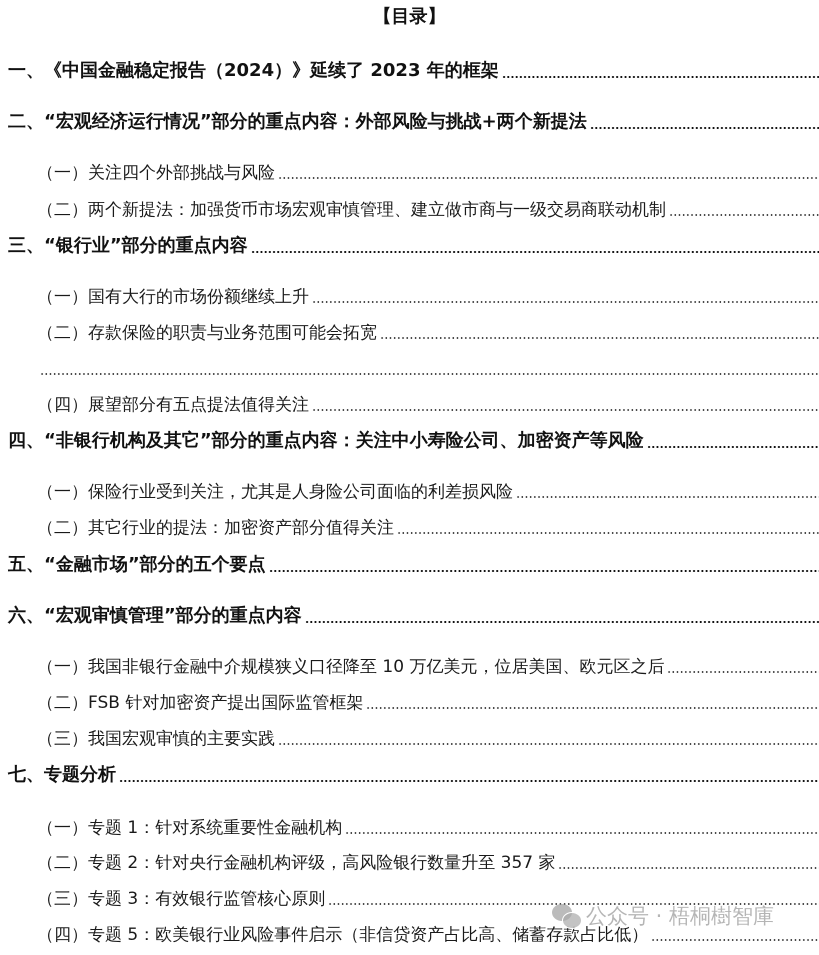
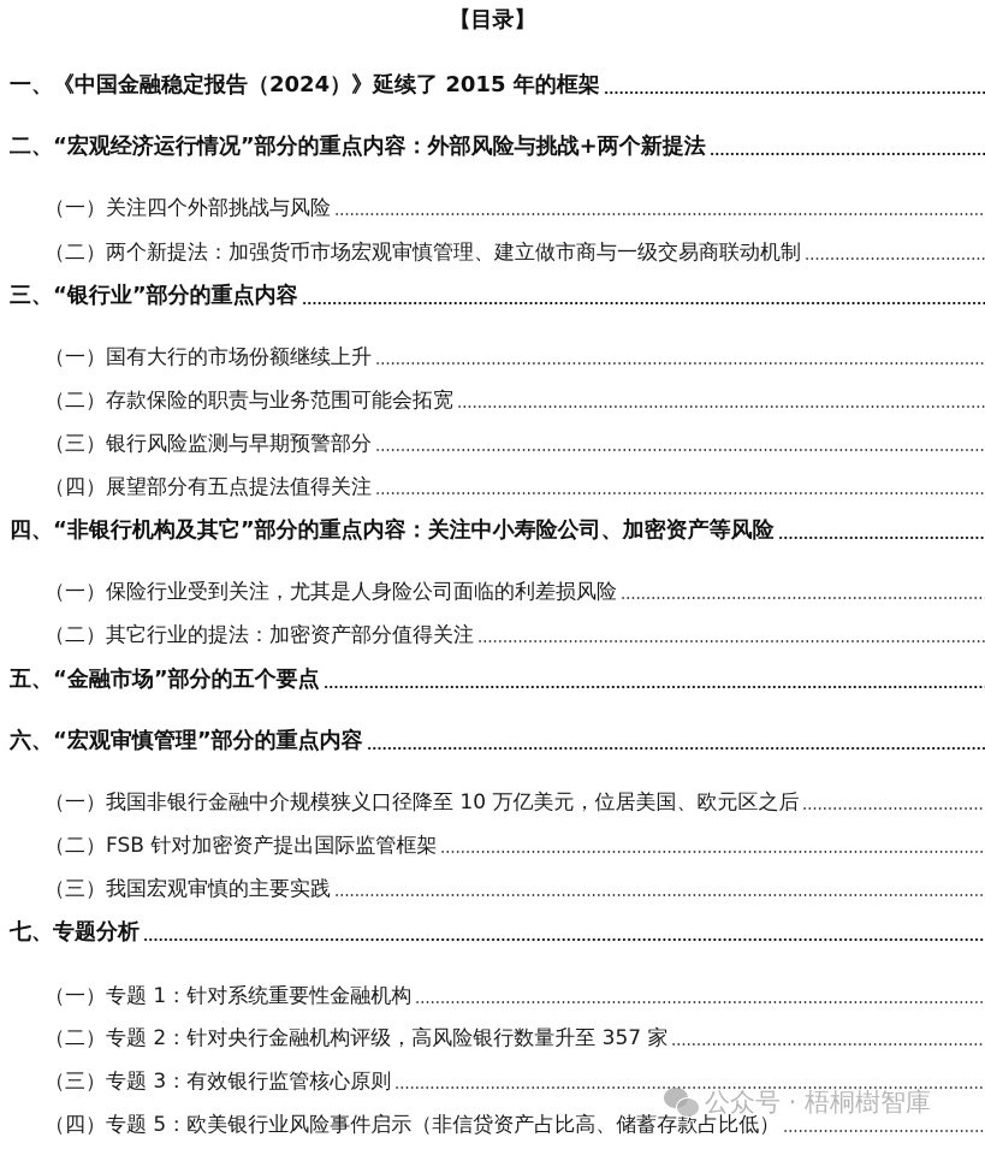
  【目录】
- 一、《中国金融稳定报告（2024）》延续了 2023 年的框架
+ 一、《中国金融稳定报告（2024）》延续了 2015 年的框架
  二、“宏观经济运行情况”部分的重点内容：外部风险与挑战+两个新提法
  （一）关注四个外部挑战与风险
  （二）两个新提法：加强货币市场宏观审慎管理、建立做市商与一级交易商联动机制
  三、“银行业”部分的重点内容
  （一）国有大行的市场份额继续上升
  （二）存款保险的职责与业务范围可能会拓宽
+ （三）银行风险监测与早期预警部分
  （四）展望部分有五点提法值得关注
  四、“非银行机构及其它”部分的重点内容：关注中小寿险公司、加密资产等风险
  （一）保险行业受到关注，尤其是人身险公司面临的利差损风险
  （二）其它行业的提法：加密资产部分值得关注
  五、“金融市场”部分的五个要点
  六、“宏观审慎管理”部分的重点内容
  （一）我国非银行金融中介规模狭义口径降至 10 万亿美元，位居美国、欧元区之后
  （二）FSB 针对加密资产提出国际监管框架
  （三）我国宏观审慎的主要实践
  七、专题分析
  （一）专题 1：针对系统重要性金融机构
  （二）专题 2：针对央行金融机构评级，高风险银行数量升至 357 家
  （三）专题 3：有效银行监管核心原则
  （四）专题 5：欧美银行业风险事件启示（非信贷资产占比高、储蓄存款占比低）
  公众号 · 梧桐樹智庫
